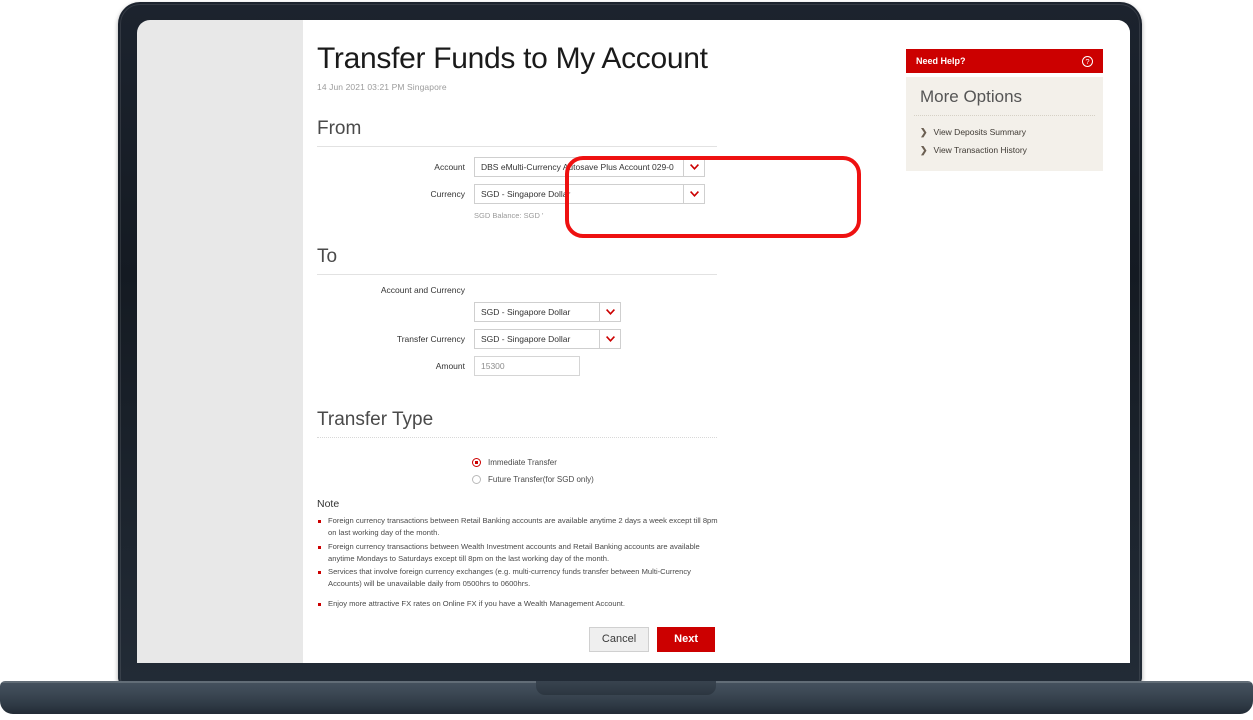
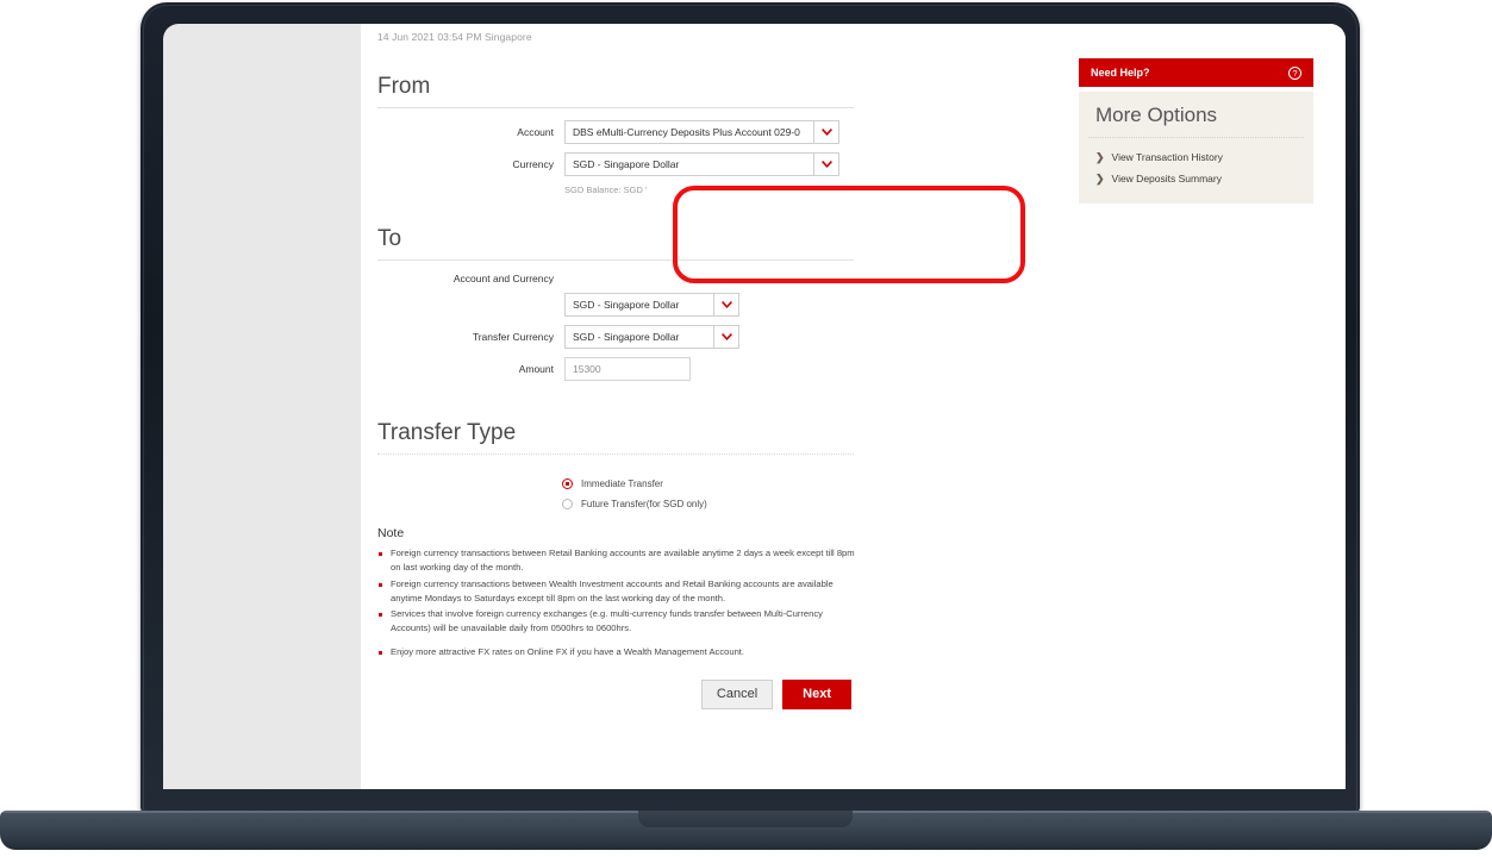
- Transfer Funds to My Account
- 14 Jun 2021 03:21 PM Singapore
+ 14 Jun 2021 03:54 PM Singapore
  From
  Account
- DBS eMulti-Currency Autosave Plus Account 029-0
+ DBS eMulti-Currency Deposits Plus Account 029-0
  Currency
  SGD - Singapore Dollar
  SGD Balance: SGD '
  To
  Account and Currency
  SGD - Singapore Dollar
  Transfer Currency
  SGD - Singapore Dollar
  Amount
  15300
  Transfer Type
  Immediate Transfer
  Future Transfer(for SGD only)
  Note
  Foreign currency transactions between Retail Banking accounts are available anytime 2 days a week except till 8pm on last working day of the month.
  Foreign currency transactions between Wealth Investment accounts and Retail Banking accounts are available anytime Mondays to Saturdays except till 8pm on the last working day of the month.
  Services that involve foreign currency exchanges (e.g. multi-currency funds transfer between Multi-Currency Accounts) will be unavailable daily from 0500hrs to 0600hrs.
  Enjoy more attractive FX rates on Online FX if you have a Wealth Management Account.
  Cancel
  Next
  Need Help?
  ?
  More Options
  ❯
- View Deposits Summary
+ View Transaction History
  ❯
- View Transaction History
+ View Deposits Summary
